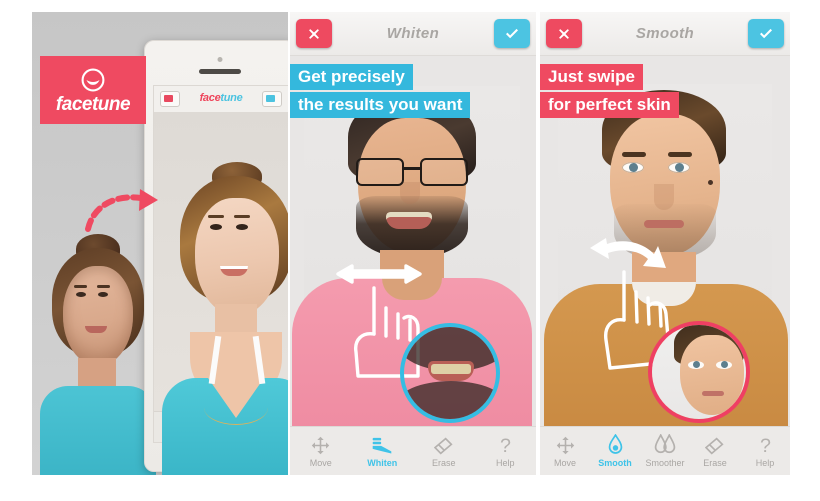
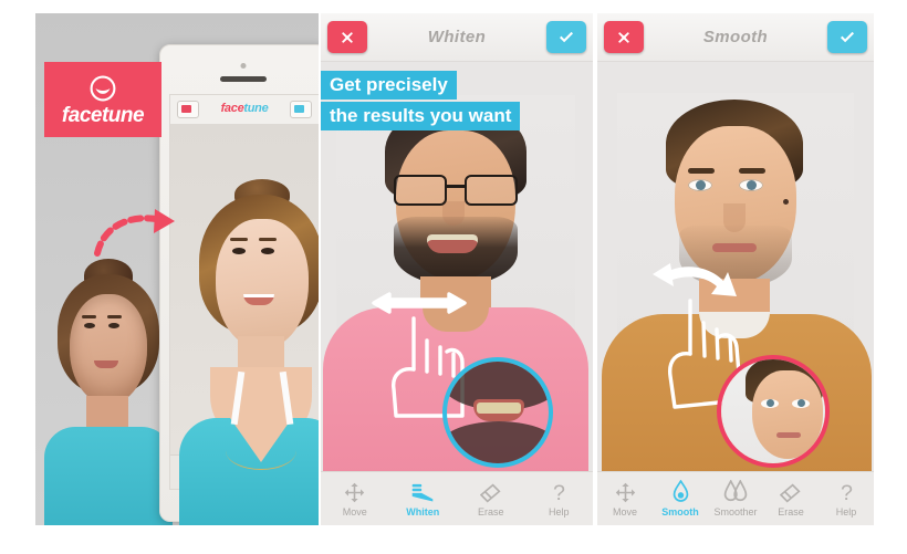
  facetune
  facetune
  Whiten
  Get precisely
  the results you want
  Move
  Whiten
  Erase
  ?
  Help
  Smooth
- Just swipe
- for perfect skin
  Move
  Smooth
  Smoother
  Erase
  ?
  Help
